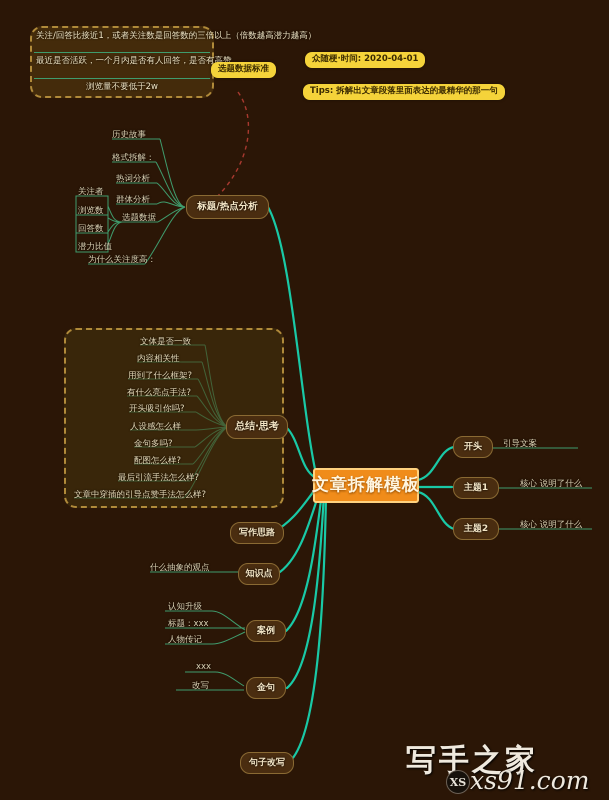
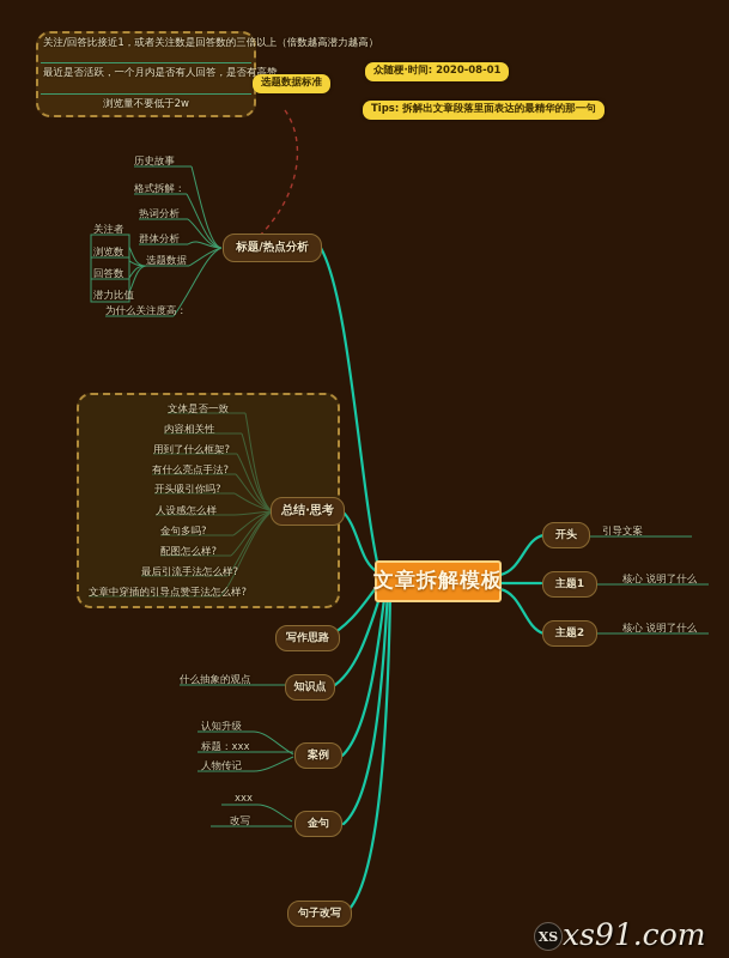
  关注/回答比接近1，或者关注数是回答数的三倍以上（倍数越高潜力越高）
  最近是否活跃，一个月内是否有人回答，是否有高赞
  浏览量不要低于2w
  选题数据标准
- 众随梗·时间: 2020-04-01
+ 众随梗·时间: 2020-08-01
  Tips: 拆解出文章段落里面表达的最精华的那一句
  历史故事
  格式拆解：
  热词分析
  群体分析
  选题数据
  为什么关注度高：
  关注者
  浏览数
  回答数
  潜力比值
  标题/热点分析
  文体是否一致
  内容相关性
  用到了什么框架?
  有什么亮点手法?
  开头吸引你吗?
  人设感怎么样
  金句多吗?
  配图怎么样?
  最后引流手法怎么样?
  文章中穿插的引导点赞手法怎么样?
  总结·思考
  文章拆解模板
  写作思路
  什么抽象的观点
  知识点
  认知升级
  标题：xxx
  人物传记
  案例
  xxx
  改写
  金句
  句子改写
  开头
  引导文案
  主题1
  核心 说明了什么
  主题2
  核心 说明了什么
- 写手之家
  XS
  xs91.com
